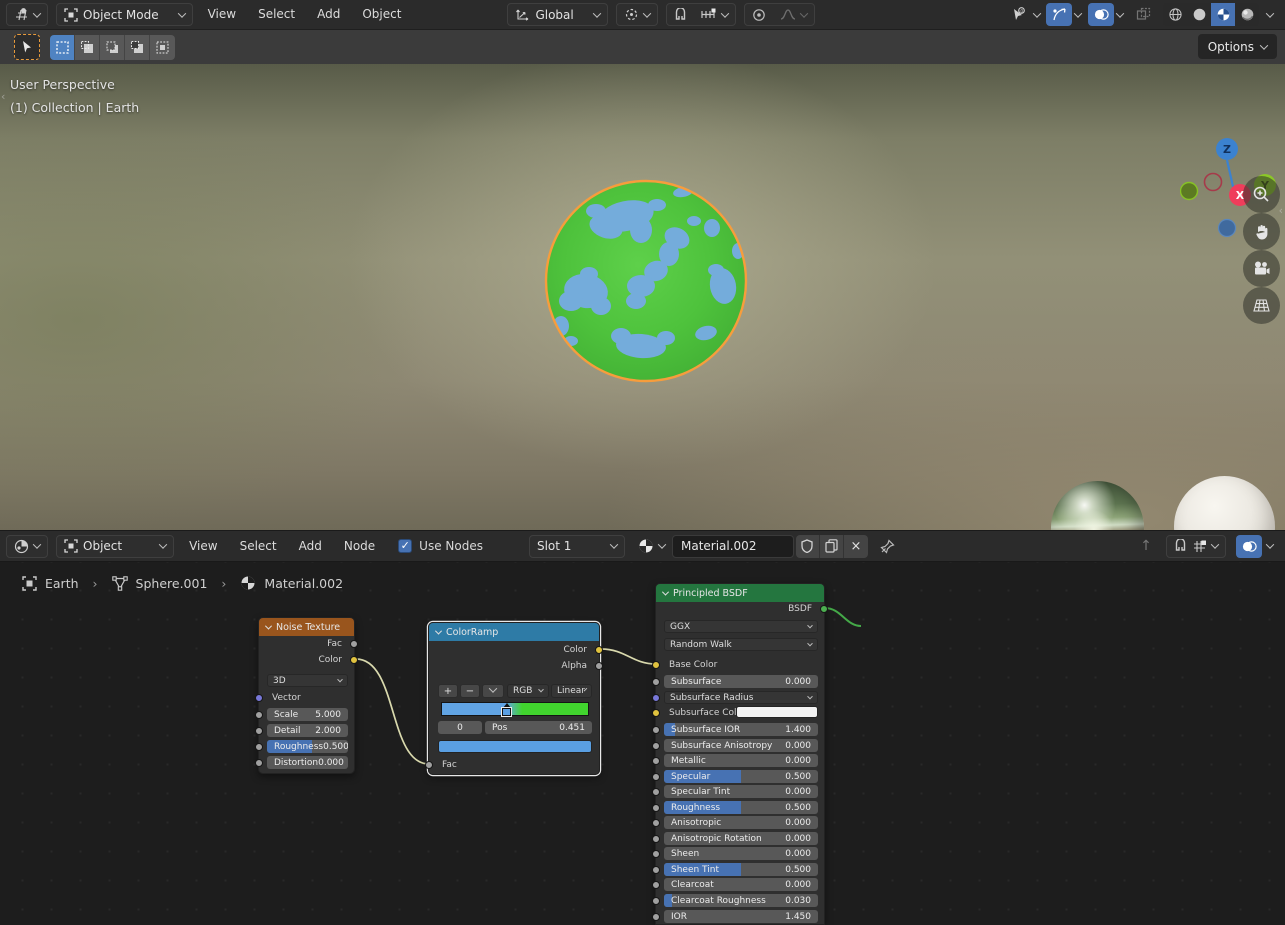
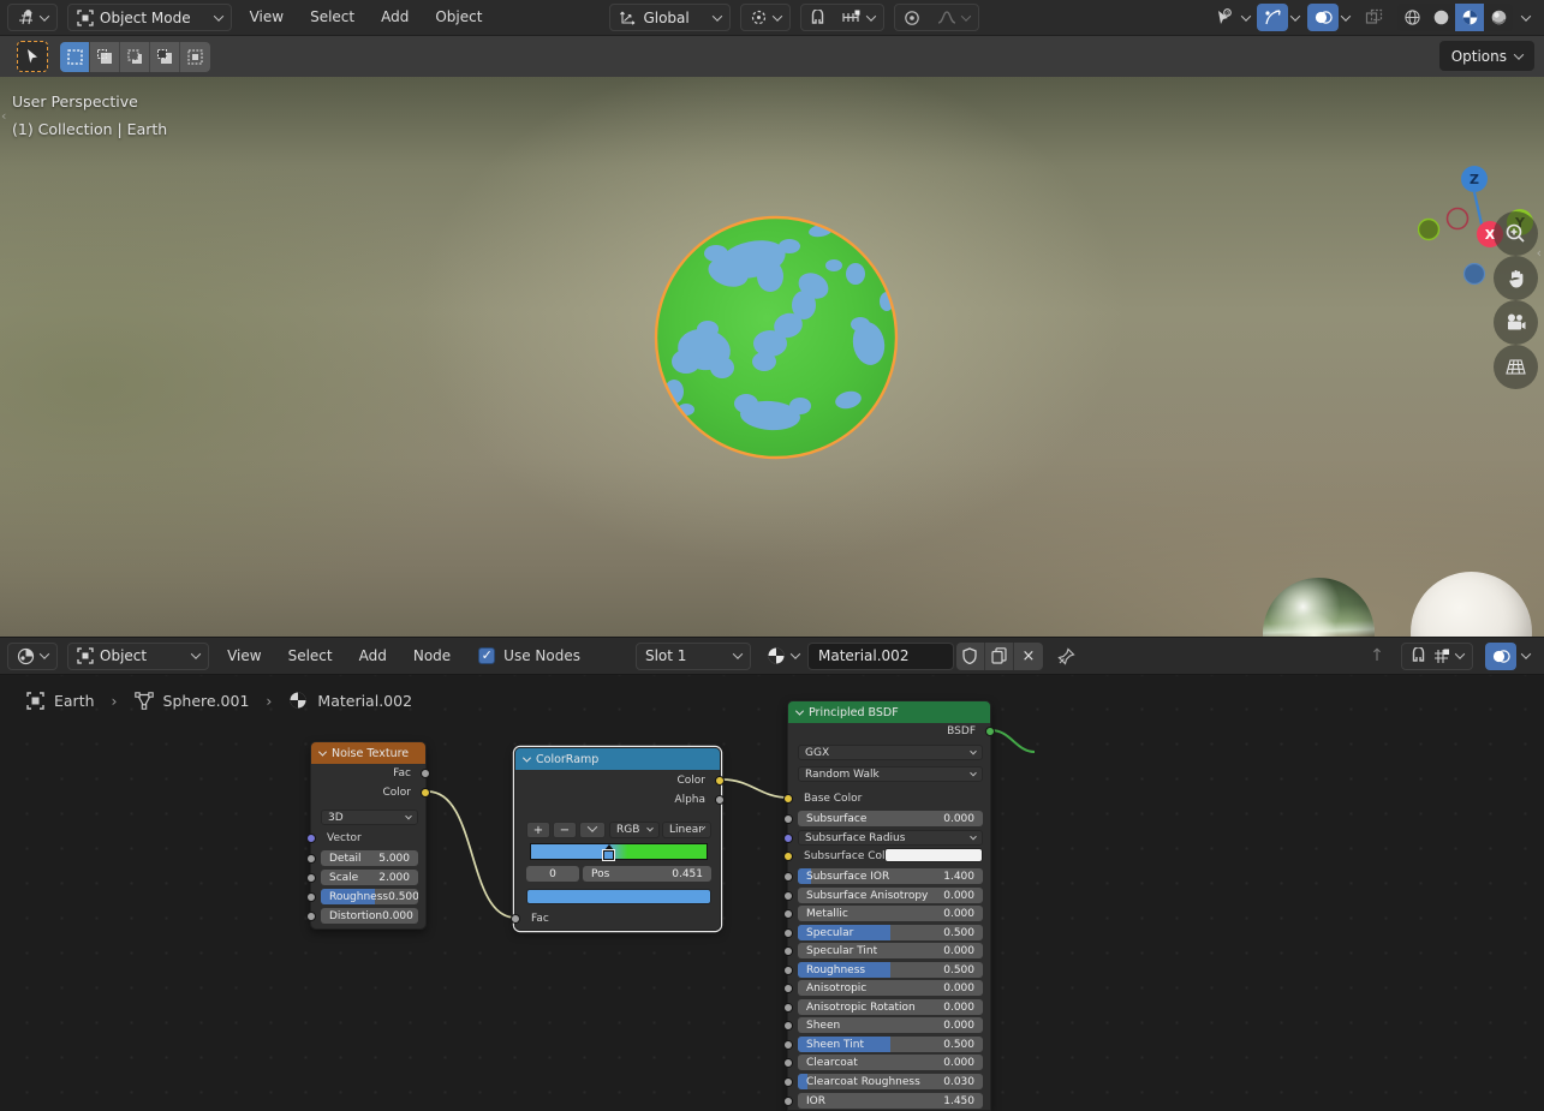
  Object Mode
  View
  Select
  Add
  Object
  Global
  Options
  User Perspective
  (1) Collection | Earth
  ‹
  ‹
  Z
  X
  Y
  Object
  View
  Select
  Add
  Node
  Use Nodes
  Slot 1
  Material.002
  ×
  ↑
  Earth
  ›
  Sphere.001
  ›
  Material.002
  Noise Texture
  Fac
  Color
  3D
  Vector
- Scale
+ Detail
  5.000
- Detail
+ Scale
  2.000
  Roughness
  0.500
  Distortion
  0.000
  ColorRamp
  Color
  Alpha
  +
  −
  RGB
  Linear
  0
  Pos
  0.451
  Fac
  Principled BSDF
  BSDF
  GGX
  Random Walk
  Base Color
  Subsurface
  0.000
  Subsurface Radius
  Subsurface Co
  Subsurface IOR
  1.400
  Subsurface Anisotropy
  0.000
  Metallic
  0.000
  Specular
  0.500
  Specular Tint
  0.000
  Roughness
  0.500
  Anisotropic
  0.000
  Anisotropic Rotation
  0.000
  Sheen
  0.000
  Sheen Tint
  0.500
  Clearcoat
  0.000
  Clearcoat Roughness
  0.030
  IOR
  1.450
